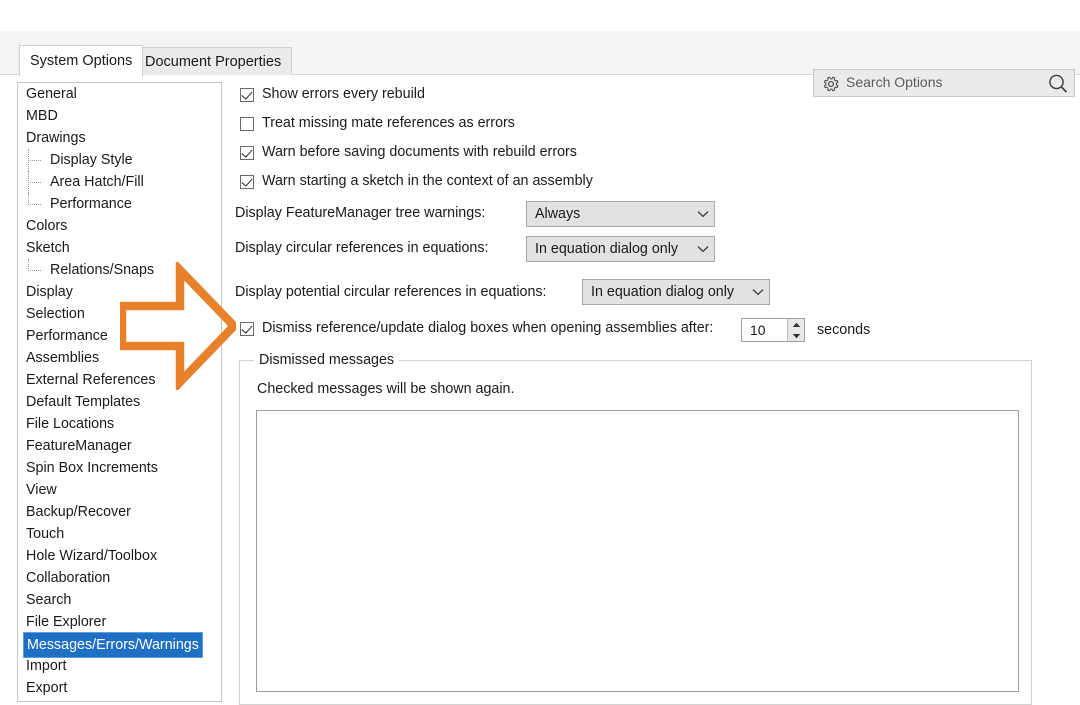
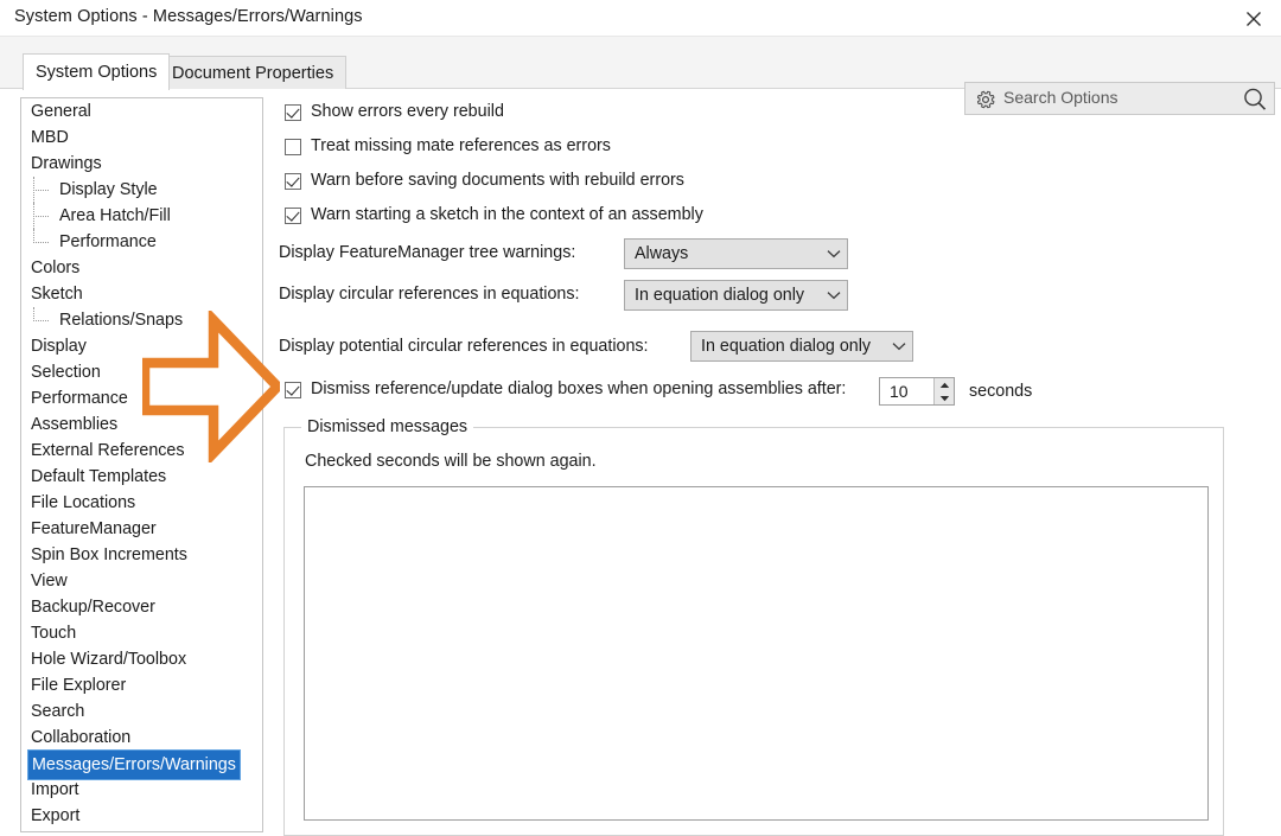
+ System Options - Messages/Errors/Warnings
  System Options
  Document Properties
  Search Options
  General
  MBD
  Drawings
  Display Style
  Area Hatch/Fill
  Performance
  Colors
  Sketch
  Relations/Snaps
  Display
  Selection
  Performance
  Assemblies
  External References
  Default Templates
  File Locations
  FeatureManager
  Spin Box Increments
  View
  Backup/Recover
  Touch
  Hole Wizard/Toolbox
- Collaboration
+ File Explorer
  Search
- File Explorer
+ Collaboration
  Messages/Errors/Warnings
  Import
  Export
  Show errors every rebuild
  Treat missing mate references as errors
  Warn before saving documents with rebuild errors
  Warn starting a sketch in the context of an assembly
  Display FeatureManager tree warnings:
  Always
  Display circular references in equations:
  In equation dialog only
  Display potential circular references in equations:
  In equation dialog only
  Dismiss reference/update dialog boxes when opening assemblies after:
  10
  seconds
  Dismissed messages
- Checked messages will be shown again.
+ Checked seconds will be shown again.
